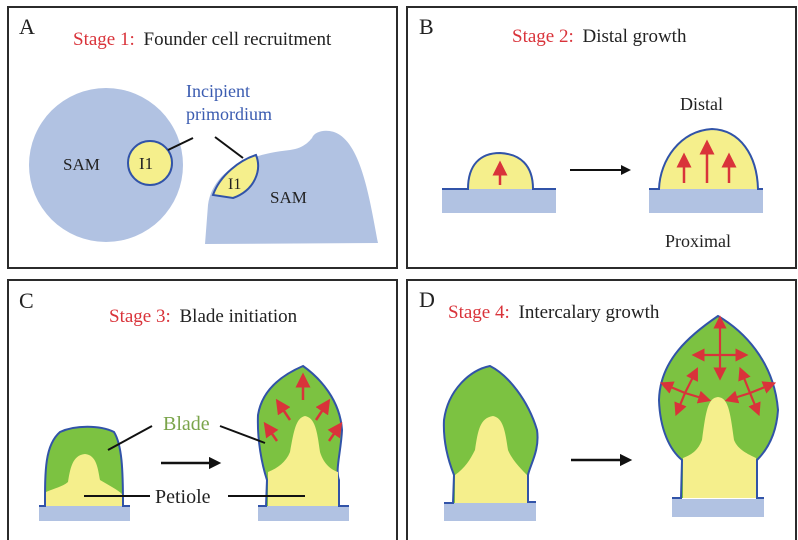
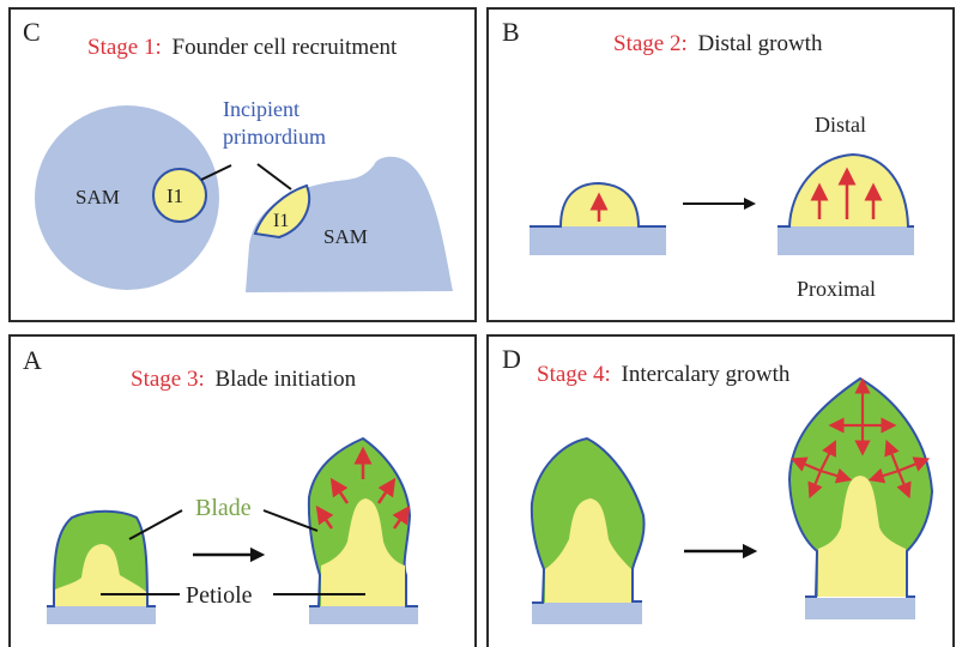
- A
+ C
  Stage 1: Founder cell recruitment
  SAM
  I1
  I1
  SAM
  Incipient
  primordium
  B
  Stage 2: Distal growth
  Distal
  Proximal
- C
+ A
  Stage 3: Blade initiation
  Blade
  Petiole
  D
  Stage 4: Intercalary growth
